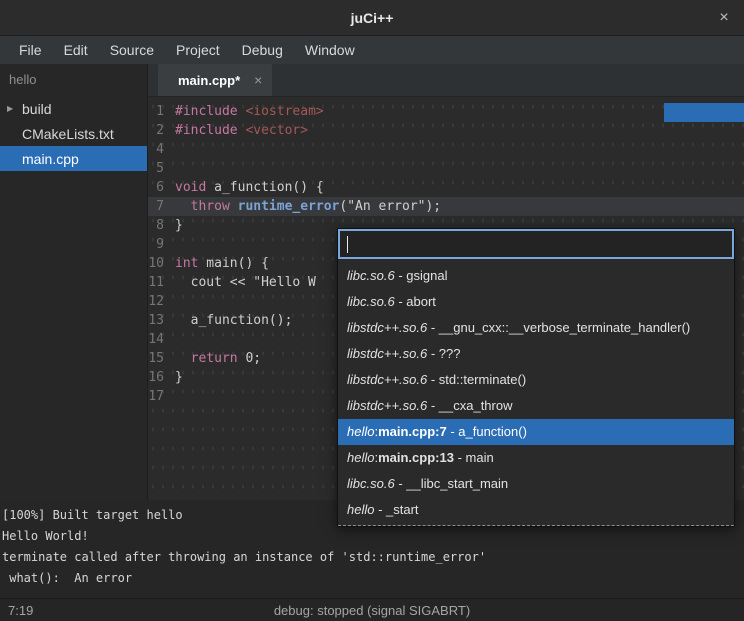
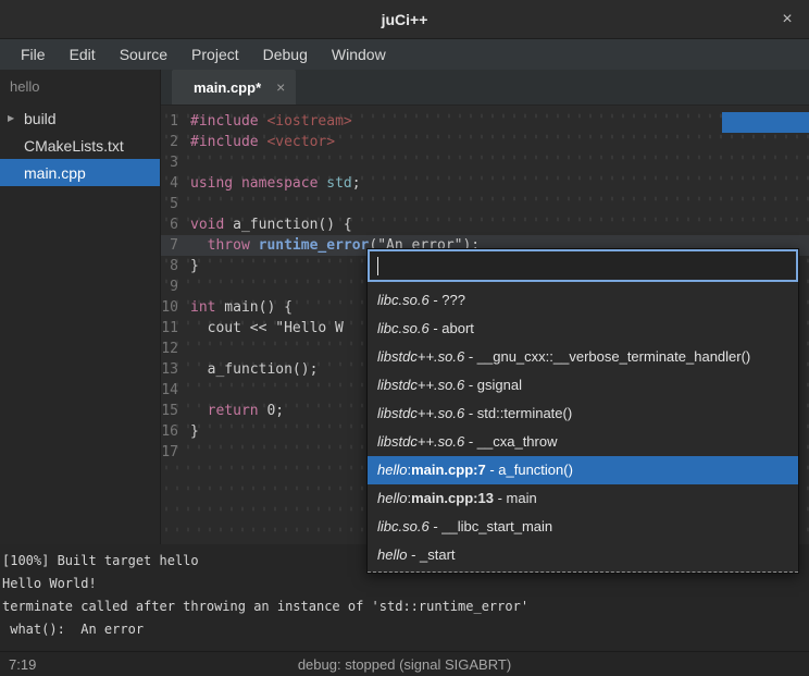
  juCi++
  ×
  File
  Edit
  Source
  Project
  Debug
  Window
  hello
  ▶
  build
  CMakeLists.txt
  main.cpp
  main.cpp*
  ×
  1
  #include <iostream>
  2
  #include <vector>
+ 3
  4
+ using namespace std;
  5
  6
  void a_function() {
  7
  throw runtime_error("An error");
  8
  }
  9
  10
  int main() {
  11
  cout << "Hello W
  12
  13
  a_function();
  14
  15
  return 0;
  16
  }
  17
  [100%] Built target hello
  Hello World!
  terminate called after throwing an instance of 'std::runtime_error'
  what(): An error
  debug: stopped (signal SIGABRT)
  7:19
- libc.so.6 - gsignal
+ libc.so.6 - ???
  libc.so.6 - abort
  libstdc++.so.6 - __gnu_cxx::__verbose_terminate_handler()
- libstdc++.so.6 - ???
+ libstdc++.so.6 - gsignal
  libstdc++.so.6 - std::terminate()
  libstdc++.so.6 - __cxa_throw
  hello:main.cpp:7 - a_function()
  hello:main.cpp:13 - main
  libc.so.6 - __libc_start_main
  hello - _start
